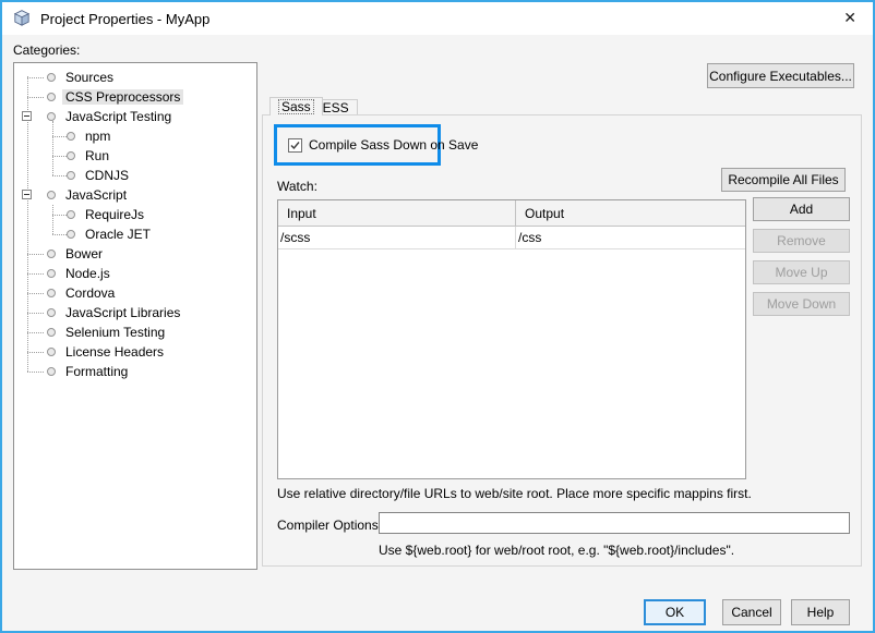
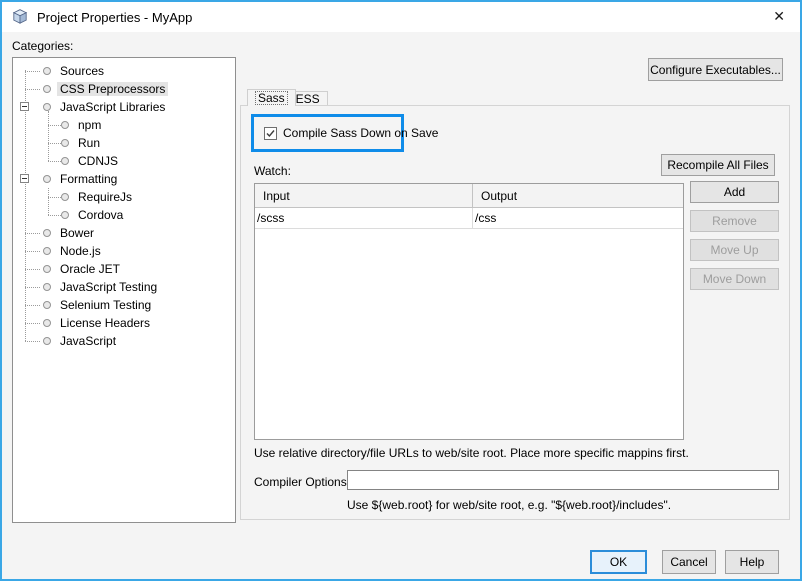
  Project Properties - MyApp
  ✕
  Categories:
  Sources
  CSS Preprocessors
- JavaScript Testing
+ JavaScript Libraries
  npm
  Run
  CDNJS
- JavaScript
+ Formatting
  RequireJs
- Oracle JET
+ Cordova
  Bower
  Node.js
- Cordova
+ Oracle JET
- JavaScript Libraries
+ JavaScript Testing
  Selenium Testing
  License Headers
- Formatting
+ JavaScript
  Configure Executables...
  Sass
  ESS
  Compile Sass Down on Save
  Watch:
  Input
  Output
  /scss
  /css
  Recompile All Files
  Add
  Remove
  Move Up
  Move Down
  Use relative directory/file URLs to web/site root. Place more specific mappins first.
  Compiler Options
- Use ${web.root} for web/root root, e.g. "${web.root}/includes".
+ Use ${web.root} for web/site root, e.g. "${web.root}/includes".
  OK
  Cancel
  Help
